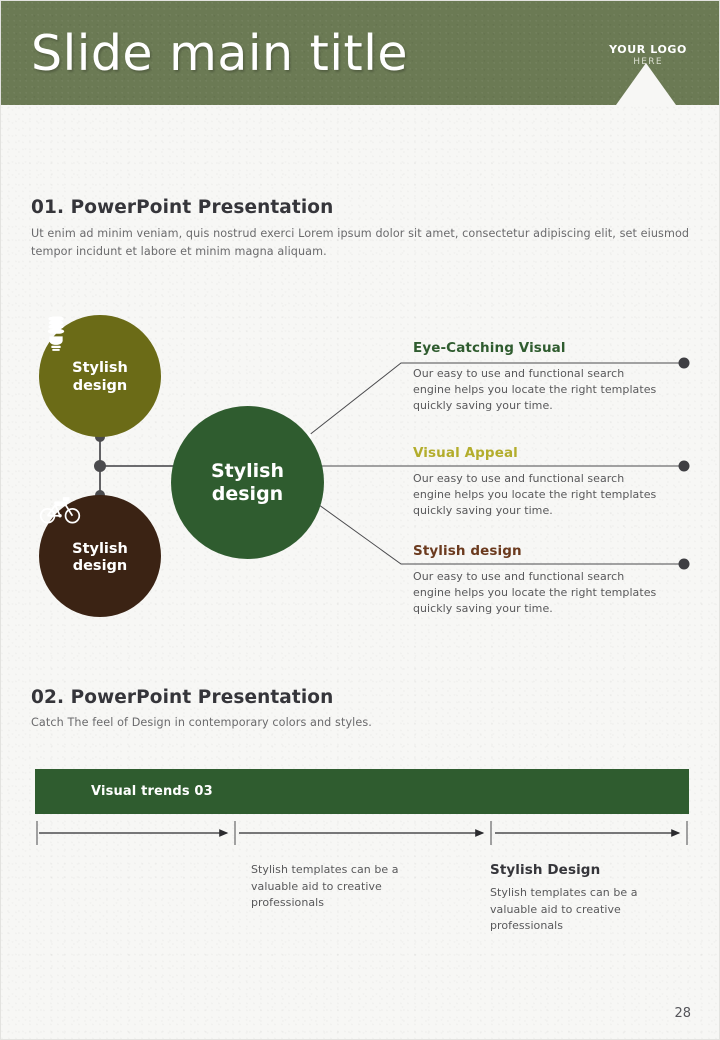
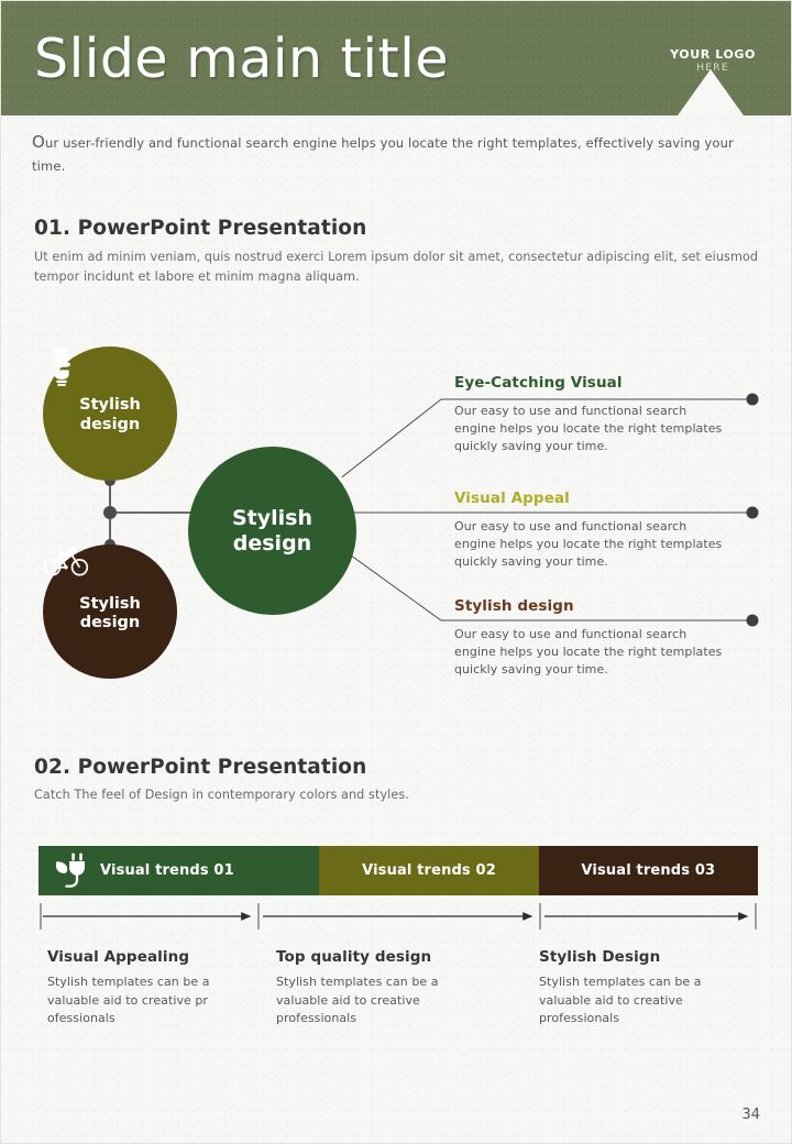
  Slide main title
  YOUR LOGO
  HERE
+ Our user-friendly and functional search engine helps you locate the right templates, effectively saving your time.
  01. PowerPoint Presentation
  Ut enim ad minim veniam, quis nostrud exerci Lorem ipsum dolor sit amet, consectetur adipiscing elit, set eiusmod tempor incidunt et labore et minim magna aliquam.
  Stylish
  design
  Stylish
  design
  Stylish
  design
  Eye-Catching Visual
  Our easy to use and functional search engine helps you locate the right templates quickly saving your time.
  Visual Appeal
  Our easy to use and functional search engine helps you locate the right templates quickly saving your time.
  Stylish design
  Our easy to use and functional search engine helps you locate the right templates quickly saving your time.
  02. PowerPoint Presentation
  Catch The feel of Design in contemporary colors and styles.
+ Visual trends 01
+ Visual trends 02
  Visual trends 03
+ Visual Appealing
+ Stylish templates can be a valuable aid to creative pr ofessionals
+ Top quality design
  Stylish templates can be a valuable aid to creative professionals
  Stylish Design
  Stylish templates can be a valuable aid to creative professionals
- 28
+ 34
